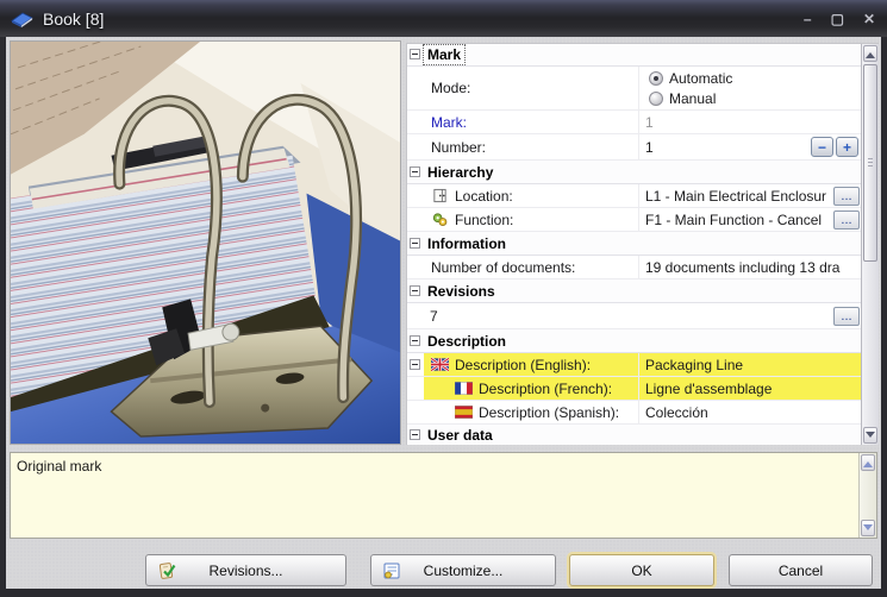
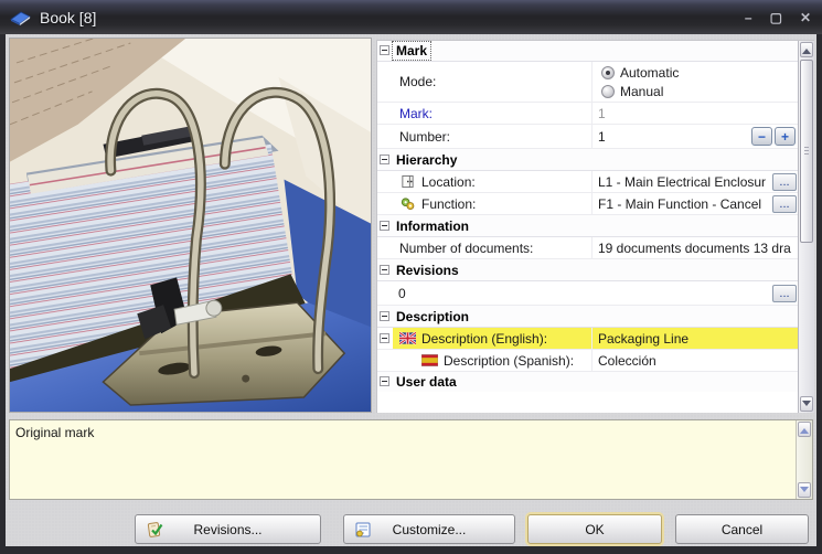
  Book [8]
  –
  ▢
  ✕
  Mark
  Mode:
  Automatic
  Manual
  Mark:
  1
  Number:
  1
  −
  +
  Hierarchy
  Location:
  L1 - Main Electrical Enclosur
  ...
  Function:
  F1 - Main Function - Cancel
  ...
  Information
  Number of documents:
- 19 documents including 13 dra
+ 19 documents documents 13 dra
  Revisions
- 7
+ 0
  ...
  Description
  Description (English):
  Packaging Line
- Description (French):
- Ligne d'assemblage
  Description (Spanish):
  Colección
  User data
  Original mark
  Revisions...
  Customize...
  OK
  Cancel
